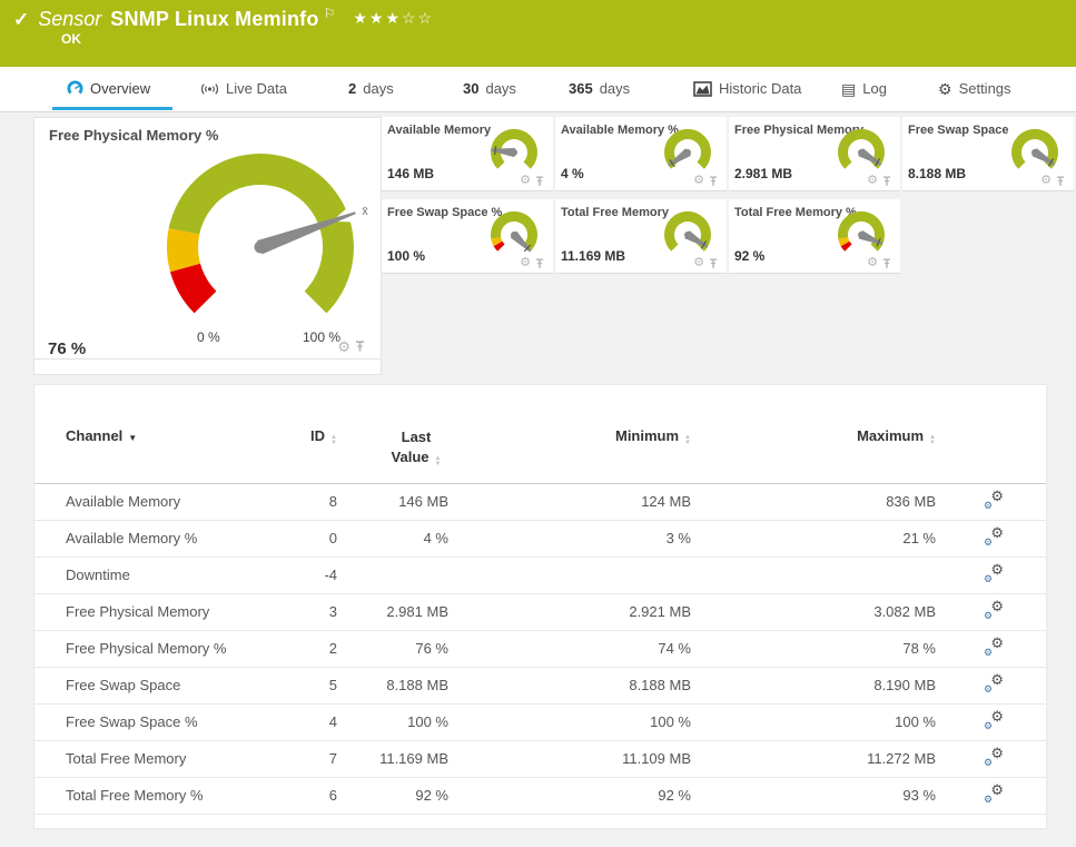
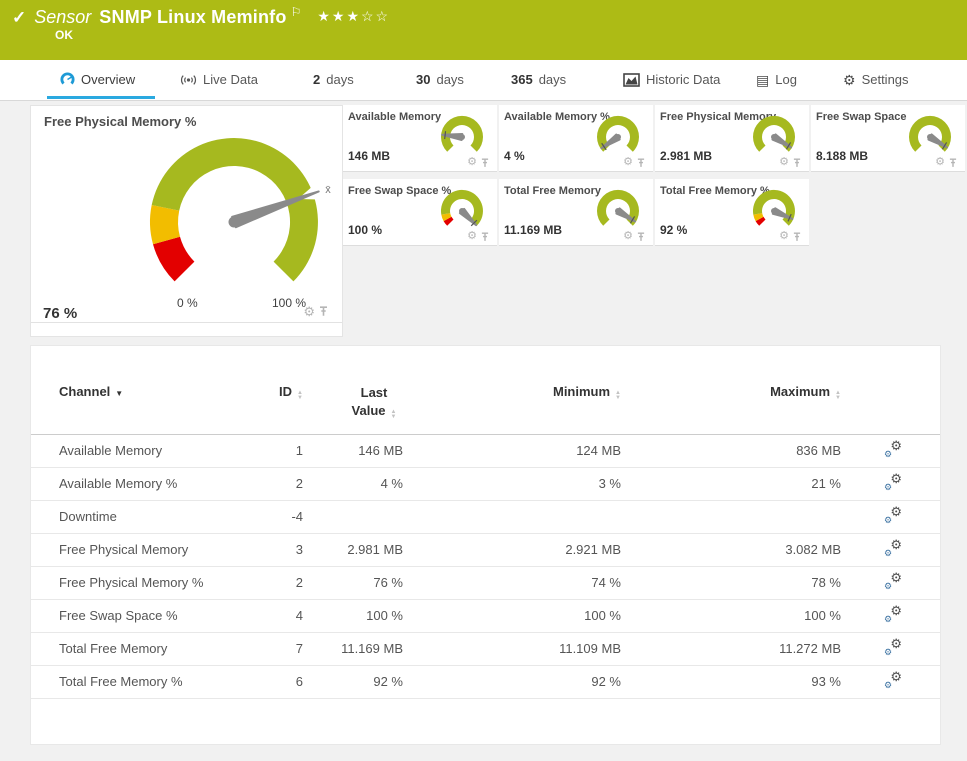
  ✓
  Sensor
  SNMP Linux Meminfo
  ⚐
  ★★★☆☆
  OK
  Overview
  Live Data
  2
  days
  30
  days
  365
  days
  Historic Data
  ▤
  Log
  ⚙
  Settings
  Free Physical Memory %
  x̄
  0 %
  100 %
  76 %
  ⚙
  Available Memory
  146 MB
  ⚙
  Available Memory %
  4 %
  ⚙
  Free Physical Memo
  2.981 MB
  ⚙
  Free Swap Space
  8.188 MB
  ⚙
  Free Swap Space %
  100 %
  ⚙
  Total Free Memory
  11.169 MB
  ⚙
  Total Free Memory %
  92 %
  ⚙
  Channel ▼	ID	Last Value	Minimum	Maximum
- Available Memory	8	146 MB	124 MB	836 MB	⚙⚙
+ Available Memory	1	146 MB	124 MB	836 MB	⚙⚙
- Available Memory %	0	4 %	3 %	21 %	⚙⚙
+ Available Memory %	2	4 %	3 %	21 %	⚙⚙
  Downtime	-4				⚙⚙
  Free Physical Memory	3	2.981 MB	2.921 MB	3.082 MB	⚙⚙
  Free Physical Memory %	2	76 %	74 %	78 %	⚙⚙
- Free Swap Space	5	8.188 MB	8.188 MB	8.190 MB	⚙⚙
  Free Swap Space %	4	100 %	100 %	100 %	⚙⚙
  Total Free Memory	7	11.169 MB	11.109 MB	11.272 MB	⚙⚙
  Total Free Memory %	6	92 %	92 %	93 %	⚙⚙
